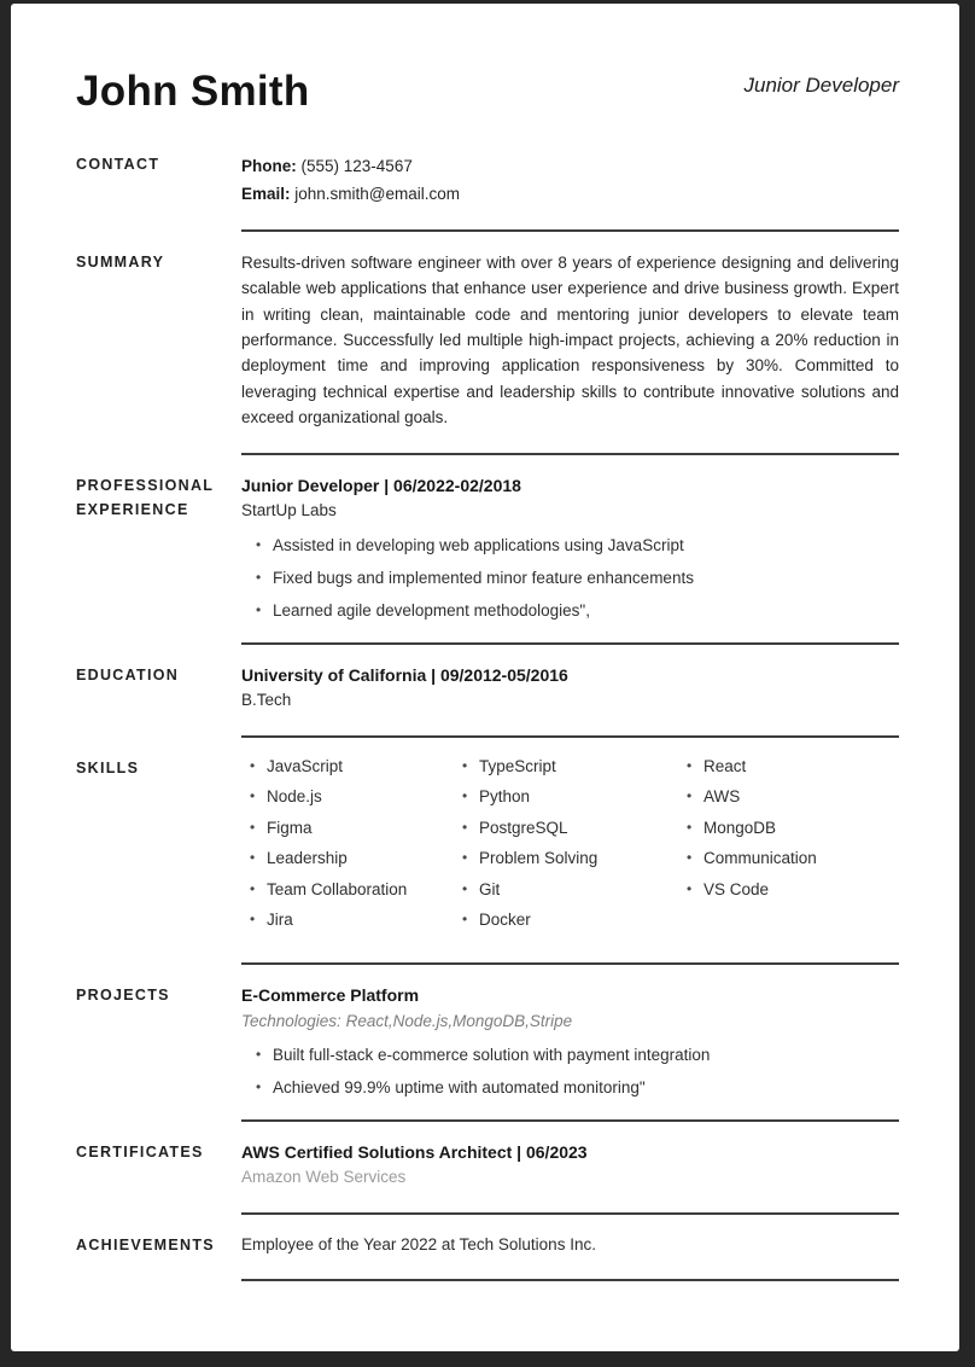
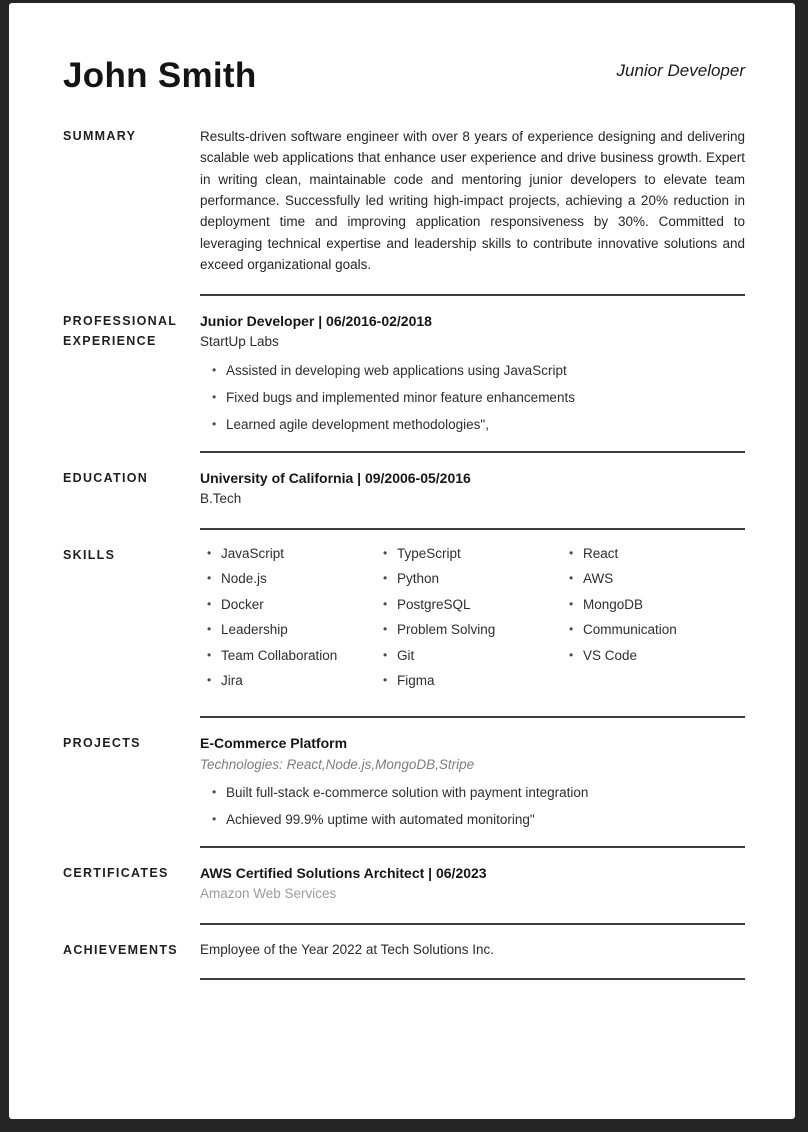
  John Smith
  Junior Developer
- CONTACT
- Phone: (555) 123-4567
- Email: john.smith@email.com
  SUMMARY
- Results-driven software engineer with over 8 years of experience designing and delivering scalable web applications that enhance user experience and drive business growth. Expert in writing clean, maintainable code and mentoring junior developers to elevate team performance. Successfully led multiple high-impact projects, achieving a 20% reduction in deployment time and improving application responsiveness by 30%. Committed to leveraging technical expertise and leadership skills to contribute innovative solutions and exceed organizational goals.
+ Results-driven software engineer with over 8 years of experience designing and delivering scalable web applications that enhance user experience and drive business growth. Expert in writing clean, maintainable code and mentoring junior developers to elevate team performance. Successfully led writing high-impact projects, achieving a 20% reduction in deployment time and improving application responsiveness by 30%. Committed to leveraging technical expertise and leadership skills to contribute innovative solutions and exceed organizational goals.
  PROFESSIONAL EXPERIENCE
- Junior Developer | 06/2022-02/2018
+ Junior Developer | 06/2016-02/2018
  StartUp Labs
  Assisted in developing web applications using JavaScript
  Fixed bugs and implemented minor feature enhancements
  Learned agile development methodologies",
  EDUCATION
- University of California | 09/2012-05/2016
+ University of California | 09/2006-05/2016
  B.Tech
  SKILLS
  JavaScript
  Node.js
- Figma
+ Docker
  Leadership
  Team Collaboration
  Jira
  TypeScript
  Python
  PostgreSQL
  Problem Solving
  Git
- Docker
+ Figma
  React
  AWS
  MongoDB
  Communication
  VS Code
  PROJECTS
  E-Commerce Platform
  Technologies: React,Node.js,MongoDB,Stripe
  Built full-stack e-commerce solution with payment integration
  Achieved 99.9% uptime with automated monitoring"
  CERTIFICATES
  AWS Certified Solutions Architect | 06/2023
  Amazon Web Services
  ACHIEVEMENTS
  Employee of the Year 2022 at Tech Solutions Inc.
